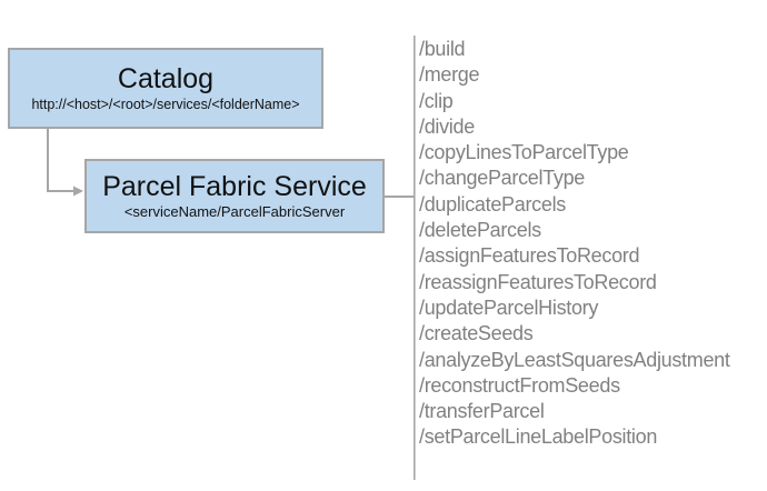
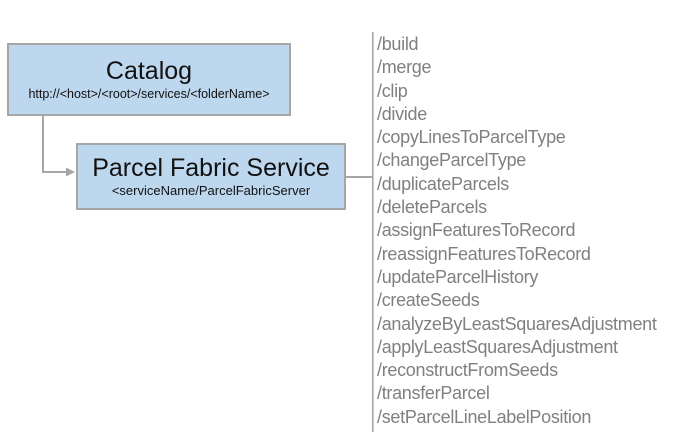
  Catalog
  http://<host>/<root>/services/<folderName>
  Parcel Fabric Service
  <serviceName/ParcelFabricServer
  /build
  /merge
  /clip
  /divide
  /copyLinesToParcelType
  /changeParcelType
  /duplicateParcels
  /deleteParcels
  /assignFeaturesToRecord
  /reassignFeaturesToRecord
  /updateParcelHistory
  /createSeeds
  /analyzeByLeastSquaresAdjustment
+ /applyLeastSquaresAdjustment
  /reconstructFromSeeds
  /transferParcel
  /setParcelLineLabelPosition
